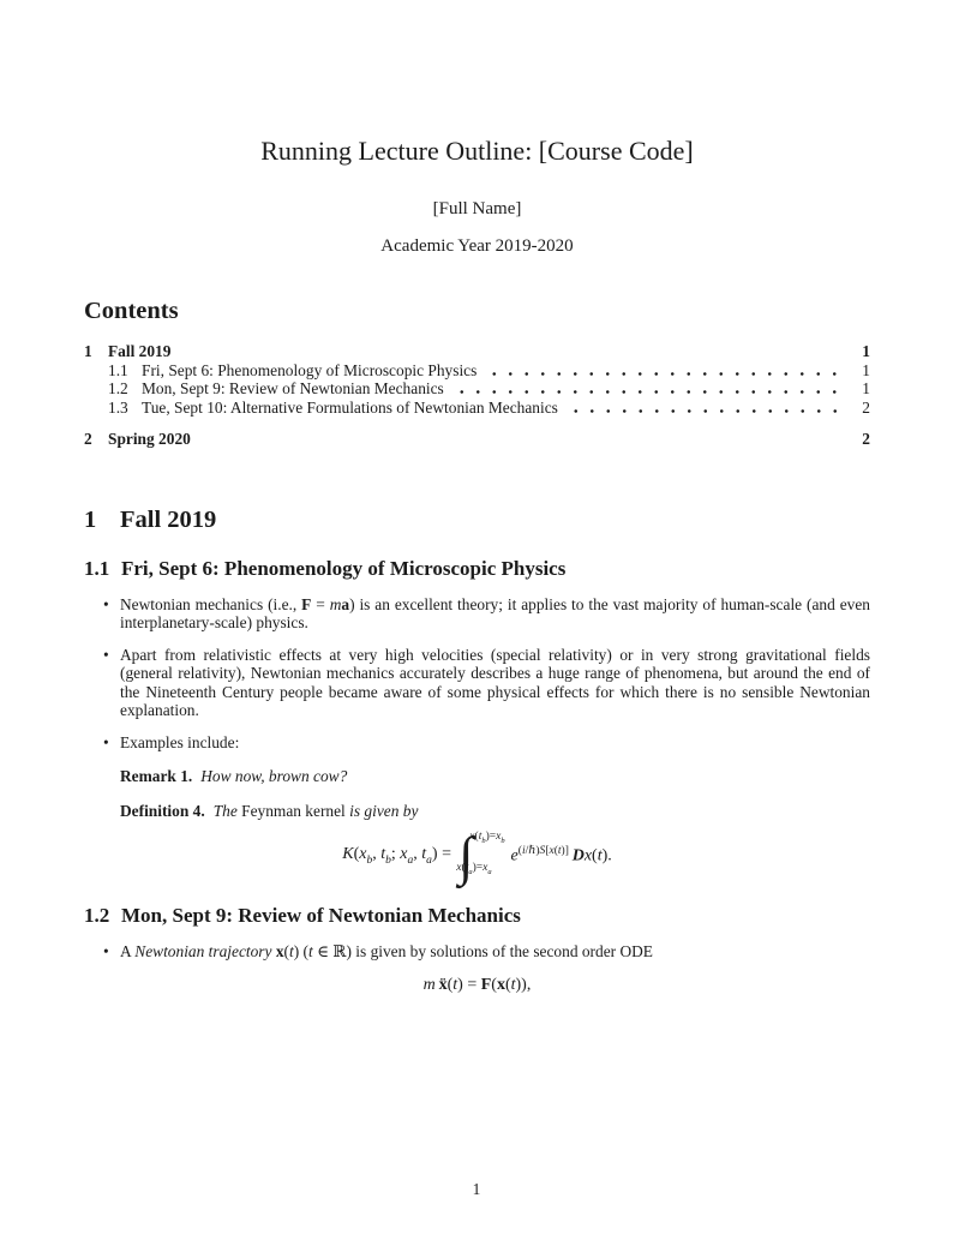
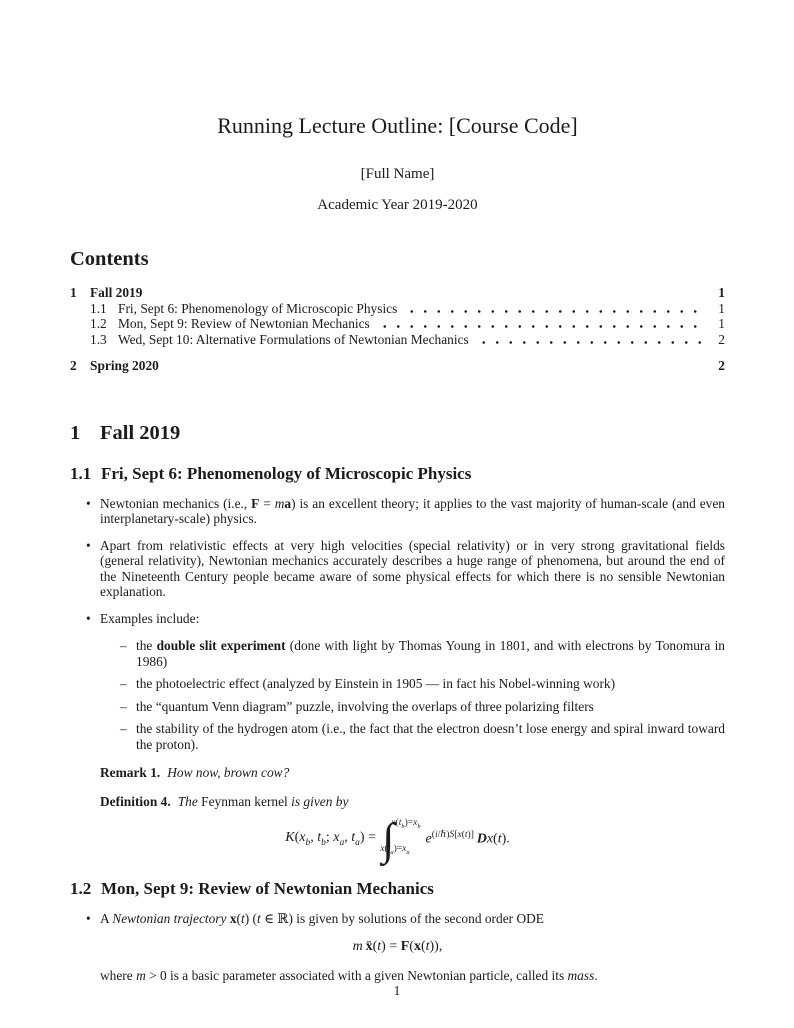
  Running Lecture Outline: [Course Code]
  [Full Name]
  Academic Year 2019-2020
  Contents
  1
  Fall 2019
  1
  1.1
  Fri, Sept 6: Phenomenology of Microscopic Physics
  1
  1.2
  Mon, Sept 9: Review of Newtonian Mechanics
  1
  1.3
- Tue, Sept 10: Alternative Formulations of Newtonian Mechanics
+ Wed, Sept 10: Alternative Formulations of Newtonian Mechanics
  2
  2
  Spring 2020
  2
  1
  Fall 2019
  1.1
  Fri, Sept 6: Phenomenology of Microscopic Physics
  Newtonian mechanics (i.e., F = ma) is an excellent theory; it applies to the vast majority of human-scale (and even interplanetary-scale) physics.
  Apart from relativistic effects at very high velocities (special relativity) or in very strong gravitational fields (general relativity), Newtonian mechanics accurately describes a huge range of phenomena, but around the end of the Nineteenth Century people became aware of some physical effects for which there is no sensible Newtonian explanation.
  Examples include:
+ the double slit experiment (done with light by Thomas Young in 1801, and with electrons by Tonomura in 1986)
+ the photoelectric effect (analyzed by Einstein in 1905 — in fact his Nobel-winning work)
+ the “quantum Venn diagram” puzzle, involving the overlaps of three polarizing filters
+ the stability of the hydrogen atom (i.e., the fact that the electron doesn’t lose energy and spiral inward toward the proton).
  Remark 1. How now, brown cow?
  Definition 4. The Feynman kernel is given by
  K(xb, tb; xa, ta) =
  ∫
  x(t )=x
  x(t )=x
  e(i/ℏ)S[x(t)] Dx(t).
  1.2
  Mon, Sept 9: Review of Newtonian Mechanics
  A Newtonian trajectory x(t) (t ∈ ℝ) is given by solutions of the second order ODE
  m ẍ(t) = F(x(t)),
+ where m > 0 is a basic parameter associated with a given Newtonian particle, called its mass.
  1
